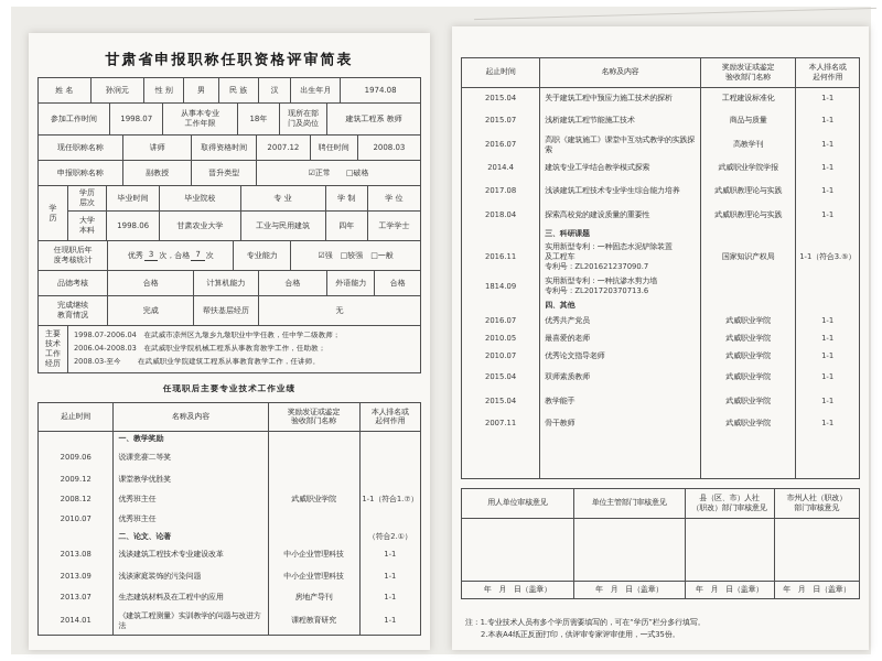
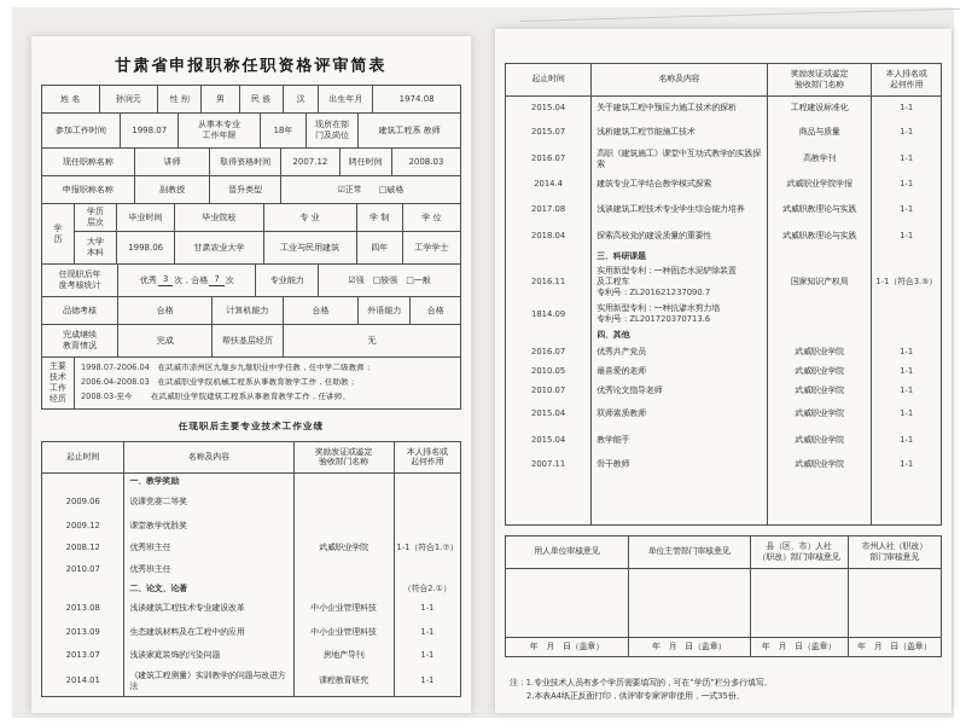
  甘肃省申报职称任职资格评审简表
  姓 名
  孙润元
  性 别
  男
  民 族
  汉
  出生年月
  1974.08
  参加工作时间
  1998.07
  从事本专业
  工作年限
  18年
  现所在部
  门及岗位
  建筑工程系 教师
  现任职称名称
  讲师
  取得资格时间
  2007.12
  聘任时间
  2008.03
  申报职称名称
  副教授
  晋升类型
  ☑正常 □破格
  学
  历
  学历
  层次
  毕业时间
  毕业院校
  专 业
  学 制
  学 位
  大学
  本科
  1998.06
  甘肃农业大学
  工业与民用建筑
  四年
  工学学士
  任现职后年
  度考核统计
  优秀
  3
  次，合格
  7
  次
  专业能力
  ☑强 □较强 □一般
  品德考核
  合格
  计算机能力
  合格
  外语能力
  合格
  完成继续
  教育情况
  完成
  帮扶基层经历
  无
  主要
  技术
  工作
  经历
  1998.07-2006.04 在武威市凉州区九墩乡九墩职业中学任教，任中学二级教师；
  2006.04-2008.03 在武威职业学院机械工程系从事教育教学工作，任助教；
  2008.03-至今 在武威职业学院建筑工程系从事教育教学工作，任讲师。
  任现职后主要专业技术工作业绩
  起止时间
  名称及内容
  奖励发证或鉴定
  验收部门名称
  本人排名或
  起何作用
  一、教学奖励
  2009.06
  说课竞赛二等奖
  2009.12
  课堂教学优胜奖
  2008.12
  优秀班主任
  武威职业学院
  1-1（符合1.⑦）
  2010.07
  优秀班主任
  二、论文、论著
  （符合2.①）
  2013.08
  浅谈建筑工程技术专业建设改革
  中小企业管理科技
  1-1
  2013.09
- 浅谈家庭装饰的污染问题
+ 生态建筑材料及在工程中的应用
  中小企业管理科技
  1-1
  2013.07
- 生态建筑材料及在工程中的应用
+ 浅谈家庭装饰的污染问题
  房地产导刊
  1-1
  2014.01
  《建筑工程测量》实训教学的问题与改进方法
  课程教育研究
  1-1
  起止时间
  名称及内容
  奖励发证或鉴定
  验收部门名称
  本人排名或
  起何作用
  2015.04
  关于建筑工程中预应力施工技术的探析
  工程建设标准化
  1-1
  2015.07
  浅析建筑工程节能施工技术
  商品与质量
  1-1
  高职《建筑施工》课堂中互动式教学的实践探索
  2014.4
  建筑专业工学结合教学模式探索
  武威职业学院学报
  1-1
  2017.08
  浅谈建筑工程技术专业学生综合能力培养
  武威职教理论与实践
  1-1
  2018.04
  探索高校党的建设质量的重要性
  武威职教理论与实践
  1-1
  三、科研课题
  2016.11
  实用新型专利：一种固态水泥铲除装置
  及工程车
  专利号：ZL201621237090.7
  国家知识产权局
  1-1（符合3.⑤）
  1814.09
  实用新型专利：一种抗渗水剪力墙
  专利号：ZL201720370713.6
  四、其他
  2016.07
  优秀共产党员
  武威职业学院
  1-1
  2010.05
  最喜爱的老师
  武威职业学院
  1-1
  2010.07
  优秀论文指导老师
  武威职业学院
  1-1
  2015.04
  双师素质教师
  武威职业学院
  1-1
  2015.04
  教学能手
  武威职业学院
  1-1
  2007.11
  骨干教师
  武威职业学院
  1-1
  用人单位审核意见
  单位主管部门审核意见
  县（区、市）人社
  （职改）部门审核意见
  市州人社（职改）
  部门审核意见
  年 月 日（盖章）
  年 月 日（盖章）
  年 月 日（盖章）
  年 月 日（盖章）
  注：1.专业技术人员有多个学历需要填写的，可在“学历”栏分多行填写。
  2.本表A4纸正反面打印，供评审专家评审使用，一式35份。
